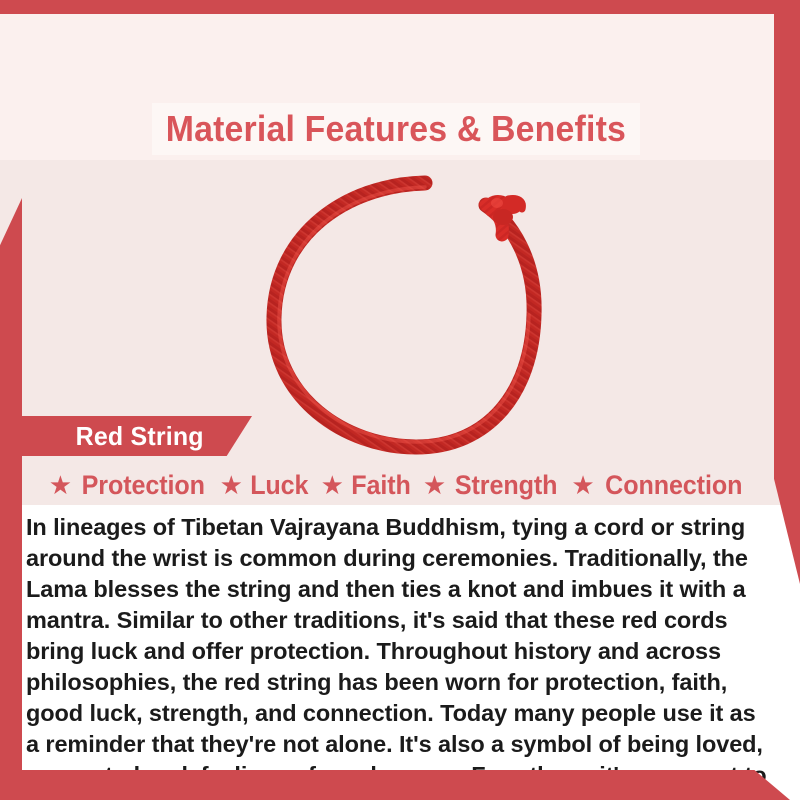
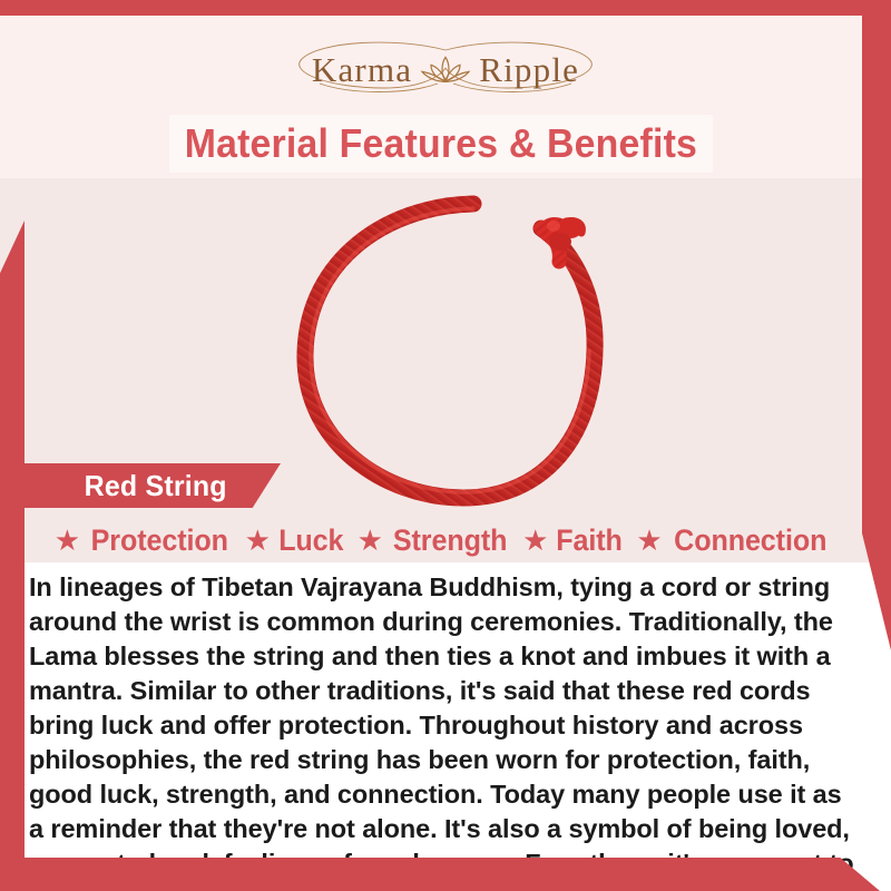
+ Karma Ripple
  Material Features & Benefits
  Red String
  ★
  Protection
  ★
  Luck
  ★
- Faith
+ Strength
  ★
- Strength
+ Faith
  ★
  Connection
  In lineages of Tibetan Vajrayana Buddhism, tying a cord or string around the wrist is common during ceremonies. Traditionally, the Lama blesses the string and then ties a knot and imbues it with a mantra. Similar to other traditions, it's said that these red cords bring luck and offer protection. Throughout history and across philosophies, the red string has been worn for protection, faith, good luck, strength, and connection. Today many people use it as a reminder that they're not alone. It's also a symbol of being loved,
